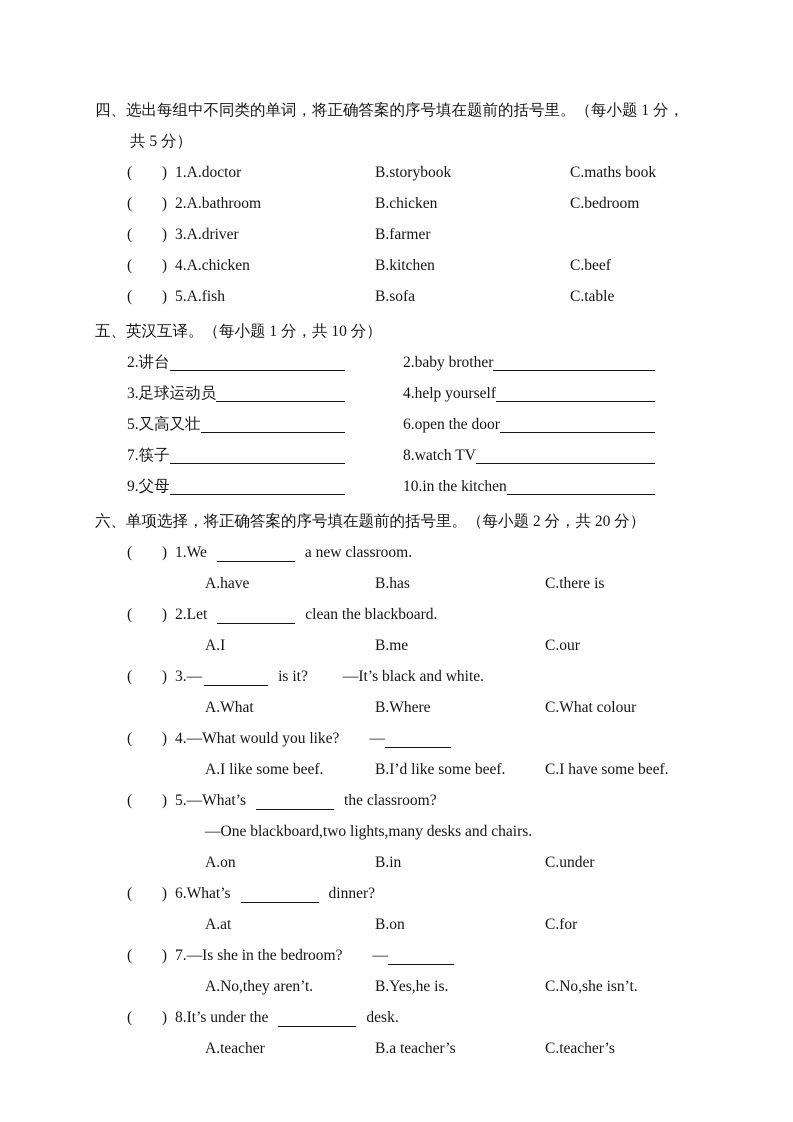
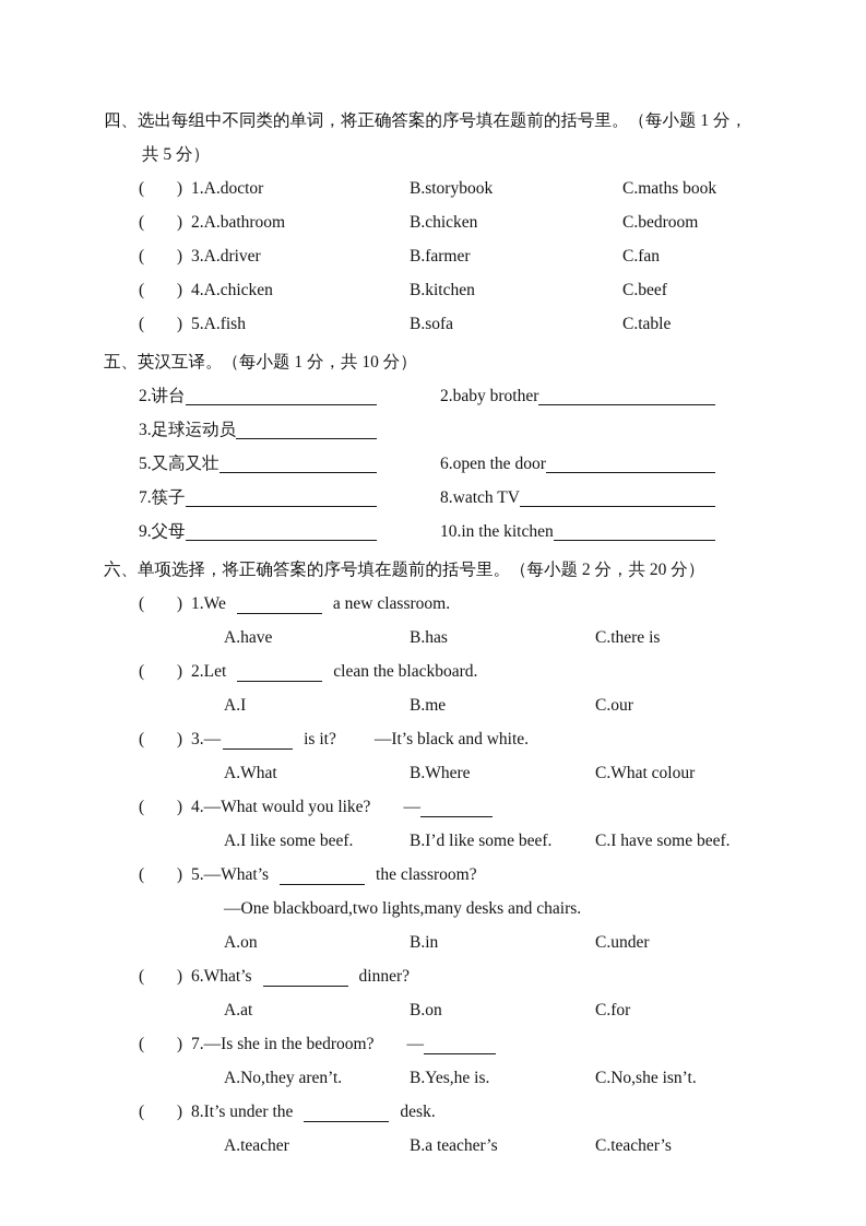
  四、选出每组中不同类的单词，将正确答案的序号填在题前的括号里。（每小题 1 分，
  共 5 分）
  (
  )
  1.A.doctor
  B.storybook
  C.maths book
  (
  )
  2.A.bathroom
  B.chicken
  C.bedroom
  (
  )
  3.A.driver
  B.farmer
+ C.fan
  (
  )
  4.A.chicken
  B.kitchen
  C.beef
  (
  )
  5.A.fish
  B.sofa
  C.table
  五、英汉互译。（每小题 1 分，共 10 分）
  2.讲台
  2.baby brother
  3.足球运动员
- 4.help yourself
  5.又高又壮
  6.open the door
  7.筷子
  8.watch TV
  9.父母
  10.in the kitchen
  六、单项选择，将正确答案的序号填在题前的括号里。（每小题 2 分，共 20 分）
  (
  )
  1.We a new classroom.
  A.have
  B.has
  C.there is
  (
  )
  2.Let clean the blackboard.
  A.I
  B.me
  C.our
  (
  )
  3.— is it? —It’s black and white.
  A.What
  B.Where
  C.What colour
  (
  )
  4.—What would you like? —
  A.I like some beef.
  B.I’d like some beef.
  C.I have some beef.
  (
  )
  5.—What’s the classroom?
  —One blackboard,two lights,many desks and chairs.
  A.on
  B.in
  C.under
  (
  )
  6.What’s dinner?
  A.at
  B.on
  C.for
  (
  )
  7.—Is she in the bedroom? —
  A.No,they aren’t.
  B.Yes,he is.
  C.No,she isn’t.
  (
  )
  8.It’s under the desk.
  A.teacher
  B.a teacher’s
  C.teacher’s
